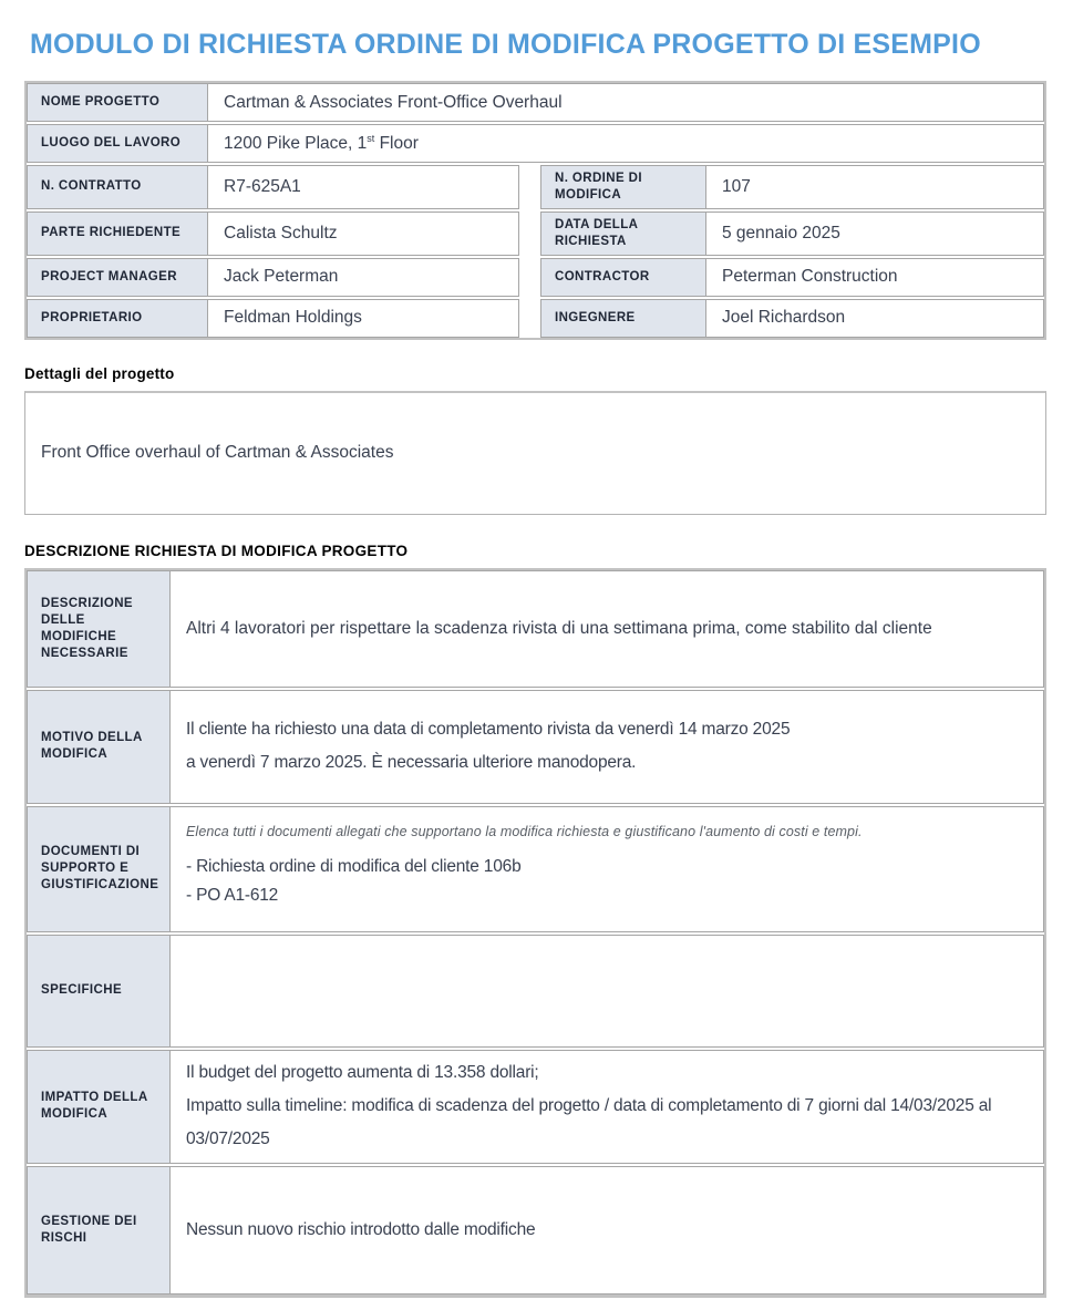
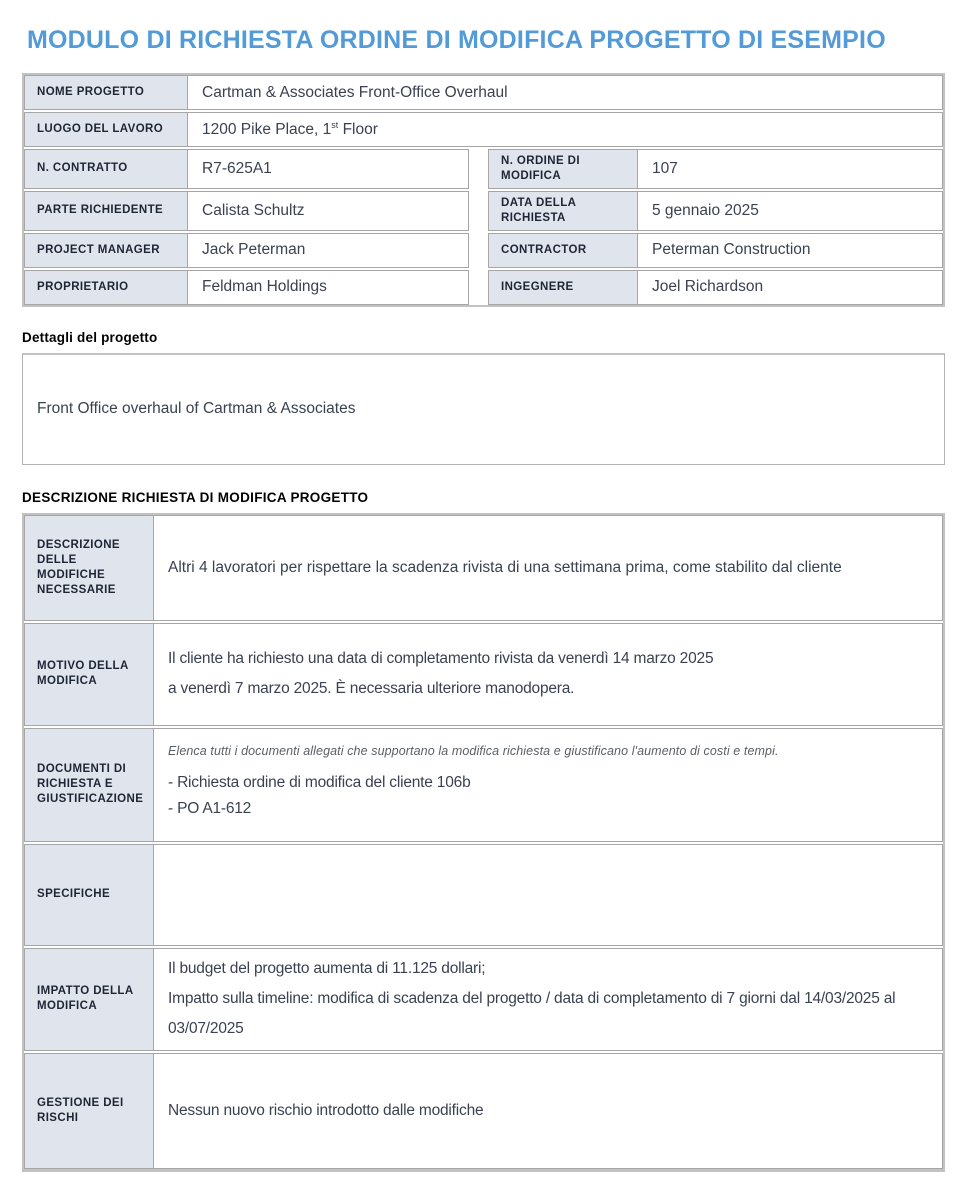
  MODULO DI RICHIESTA ORDINE DI MODIFICA PROGETTO DI ESEMPIO
  NOME PROGETTO
  Cartman & Associates Front-Office Overhaul
  LUOGO DEL LAVORO
  1200 Pike Place, 1st Floor
  N. CONTRATTO
  R7-625A1
  N. ORDINE DI MODIFICA
  107
  PARTE RICHIEDENTE
  Calista Schultz
  DATA DELLA RICHIESTA
  5 gennaio 2025
  PROJECT MANAGER
  Jack Peterman
  CONTRACTOR
  Peterman Construction
  PROPRIETARIO
  Feldman Holdings
  INGEGNERE
  Joel Richardson
  Dettagli del progetto
  Front Office overhaul of Cartman & Associates
  DESCRIZIONE RICHIESTA DI MODIFICA PROGETTO
  DESCRIZIONE DELLE MODIFICHE NECESSARIE
  Altri 4 lavoratori per rispettare la scadenza rivista di una settimana prima, come stabilito dal cliente
  MOTIVO DELLA MODIFICA
  Il cliente ha richiesto una data di completamento rivista da venerdì 14 marzo 2025
  a venerdì 7 marzo 2025. È necessaria ulteriore manodopera.
- DOCUMENTI DI SUPPORTO E GIUSTIFICAZIONE
+ DOCUMENTI DI RICHIESTA E GIUSTIFICAZIONE
  Elenca tutti i documenti allegati che supportano la modifica richiesta e giustificano l'aumento di costi e tempi.
  - Richiesta ordine di modifica del cliente 106b
  - PO A1-612
  SPECIFICHE
  IMPATTO DELLA MODIFICA
- Il budget del progetto aumenta di 13.358 dollari;
+ Il budget del progetto aumenta di 11.125 dollari;
  Impatto sulla timeline: modifica di scadenza del progetto / data di completamento di 7 giorni dal 14/03/2025 al 03/07/2025
  GESTIONE DEI RISCHI
  Nessun nuovo rischio introdotto dalle modifiche
